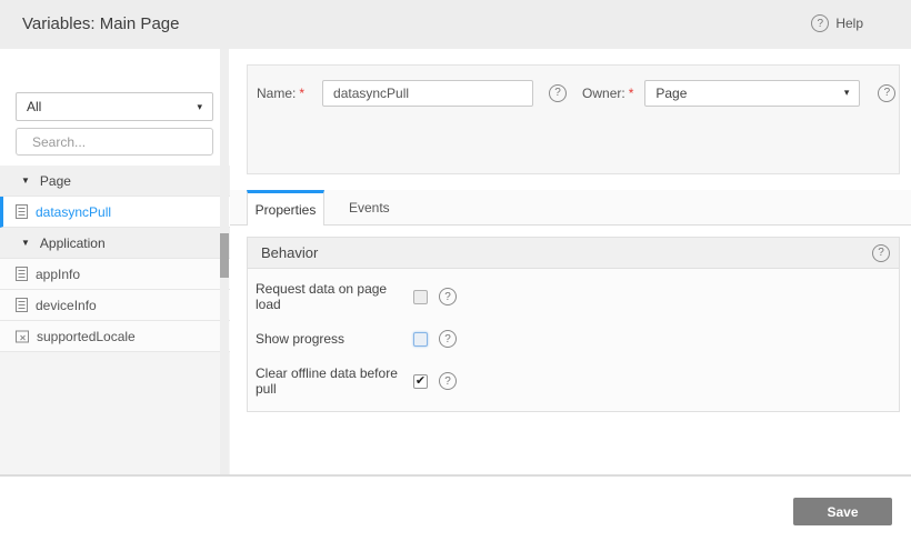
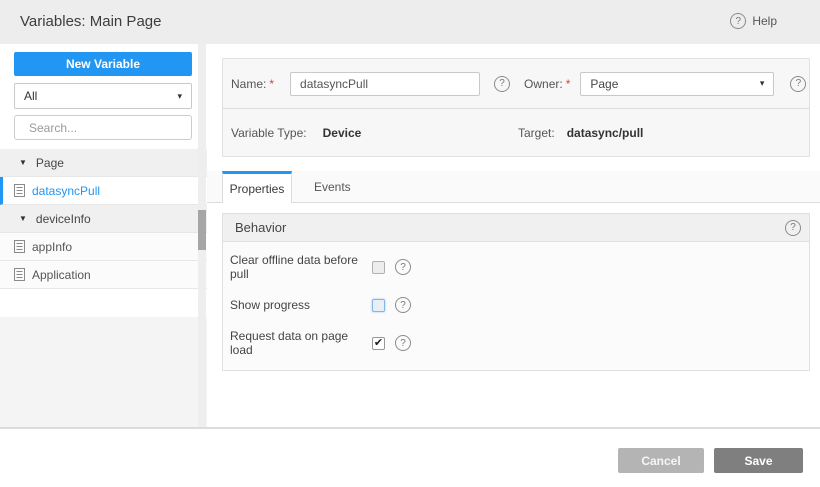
  Variables: Main Page
  ?
  Help
+ New Variable
  All
  ▾
  Search...
  ▼
  Page
  datasyncPull
  ▼
- Application
+ deviceInfo
  appInfo
- deviceInfo
+ Application
- supportedLocale
  Name:
  *
  datasyncPull
  ?
  Owner:
  *
  Page
  ▾
  ?
+ Variable Type:
+ Device
+ Target:
+ datasync/pull
  Properties
  Events
  Behavior
  ?
- Request data on page load
+ Clear offline data before pull
  ?
  Show progress
  ?
- Clear offline data before pull
+ Request data on page load
  ✔
  ?
+ Cancel
  Save
